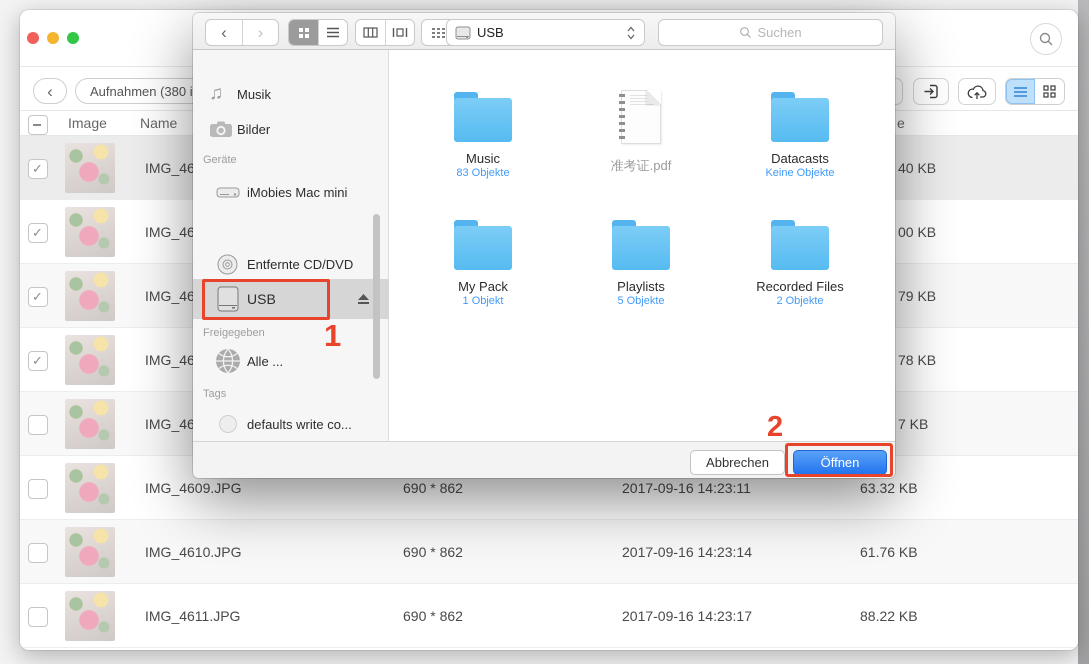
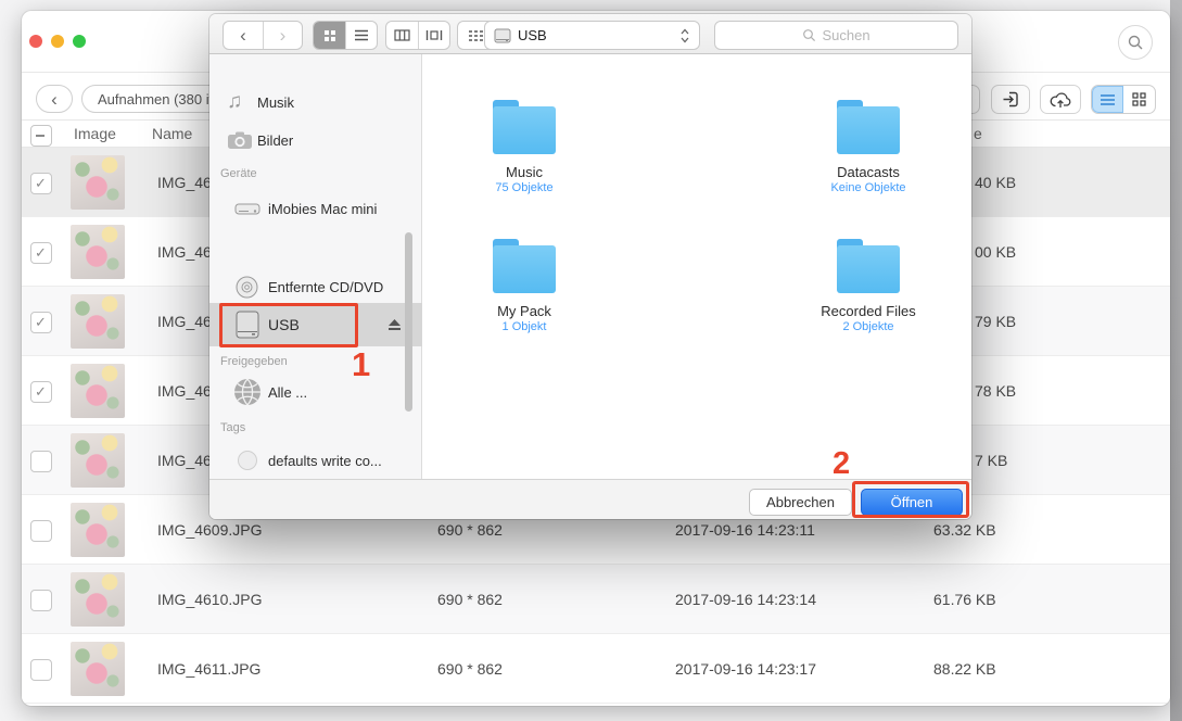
  ‹
  Aufnahmen (380 i
  Image
  Name
  e
  IMG_46
  40 KB
  IMG_46
  00 KB
  IMG_46
  79 KB
  IMG_46
  78 KB
  IMG_46
  7 KB
  IMG_4609.JPG
  690 * 862
  2017-09-16 14:23:11
  63.32 KB
  IMG_4610.JPG
  690 * 862
  2017-09-16 14:23:14
  61.76 KB
  IMG_4611.JPG
  690 * 862
  2017-09-16 14:23:17
  88.22 KB
  ‹
  ›
  USB
  Suchen
  ♫
  Musik
  Bilder
  Geräte
  iMobies Mac mini
  Entfernte CD/DVD
  USB
  Freigegeben
  1
  Alle ...
  Tags
  defaults write co...
  Music
- 83 Objekte
+ 75 Objekte
- 准考证.pdf
  Datacasts
  Keine Objekte
  My Pack
  1 Objekt
- Playlists
- 5 Objekte
  Recorded Files
  2 Objekte
  Abbrechen
  Öffnen
  2
